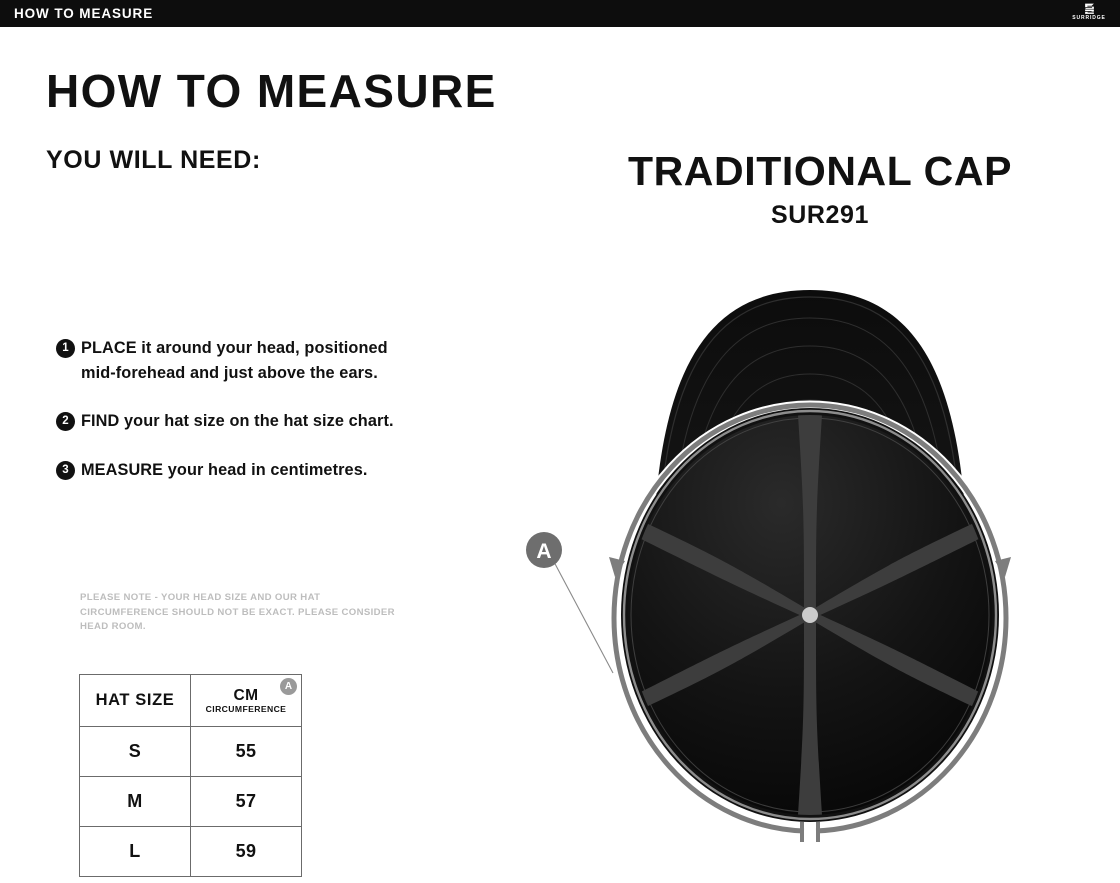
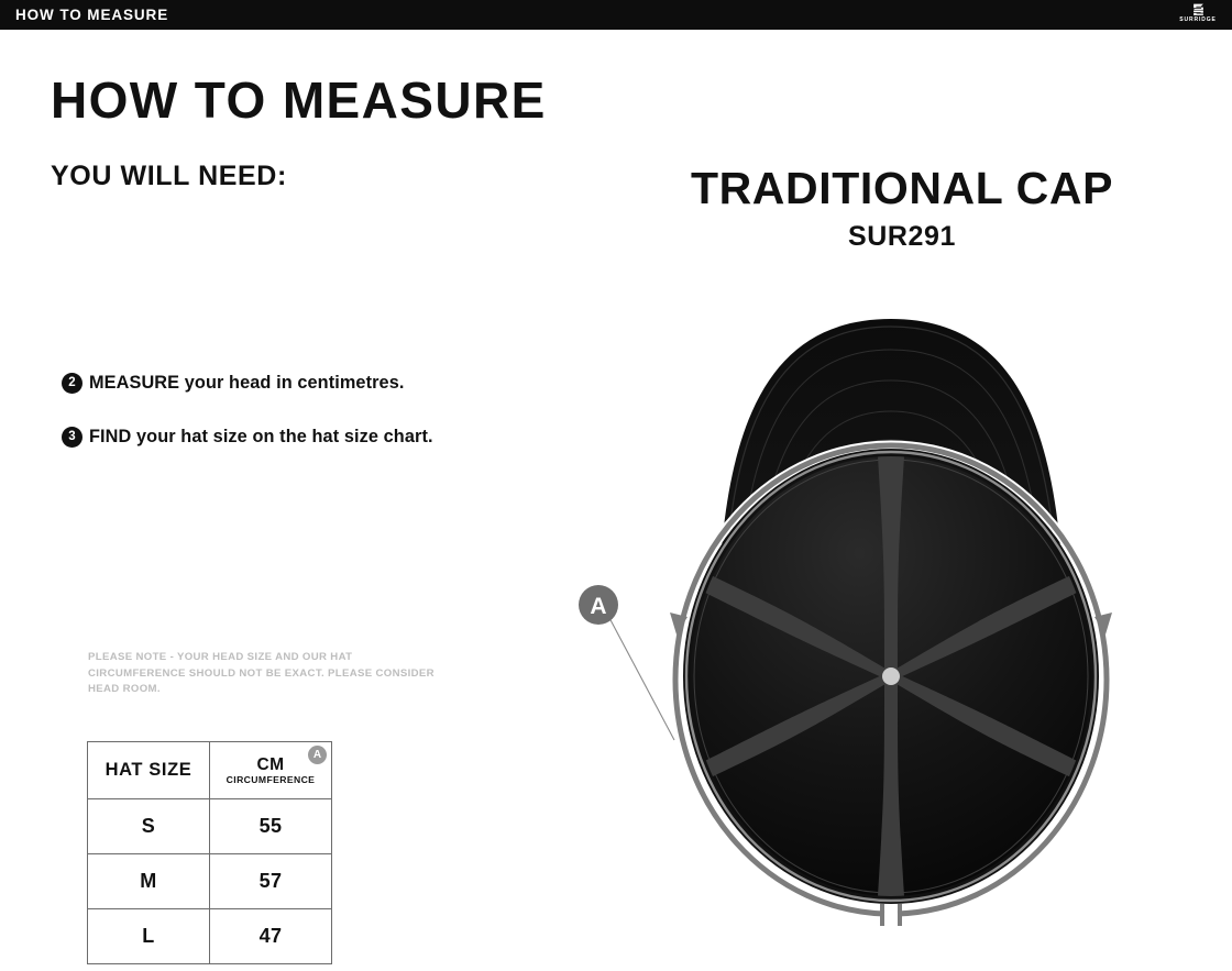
  HOW TO MEASURE
  HOW TO MEASURE
  YOU WILL NEED:
- 1
- PLACE it around your head, positioned mid-forehead and just above the ears.
  2
- FIND your hat size on the hat size chart.
+ MEASURE your head in centimetres.
  3
- MEASURE your head in centimetres.
+ FIND your hat size on the hat size chart.
  PLEASE NOTE - YOUR HEAD SIZE AND OUR HAT CIRCUMFERENCE SHOULD NOT BE EXACT. PLEASE CONSIDER HEAD ROOM.
  HAT SIZE	CM CIRCUMFERENCE A
  S	55
  M	57
- L	59
+ L	47
  TRADITIONAL CAP
  SUR291
  A
